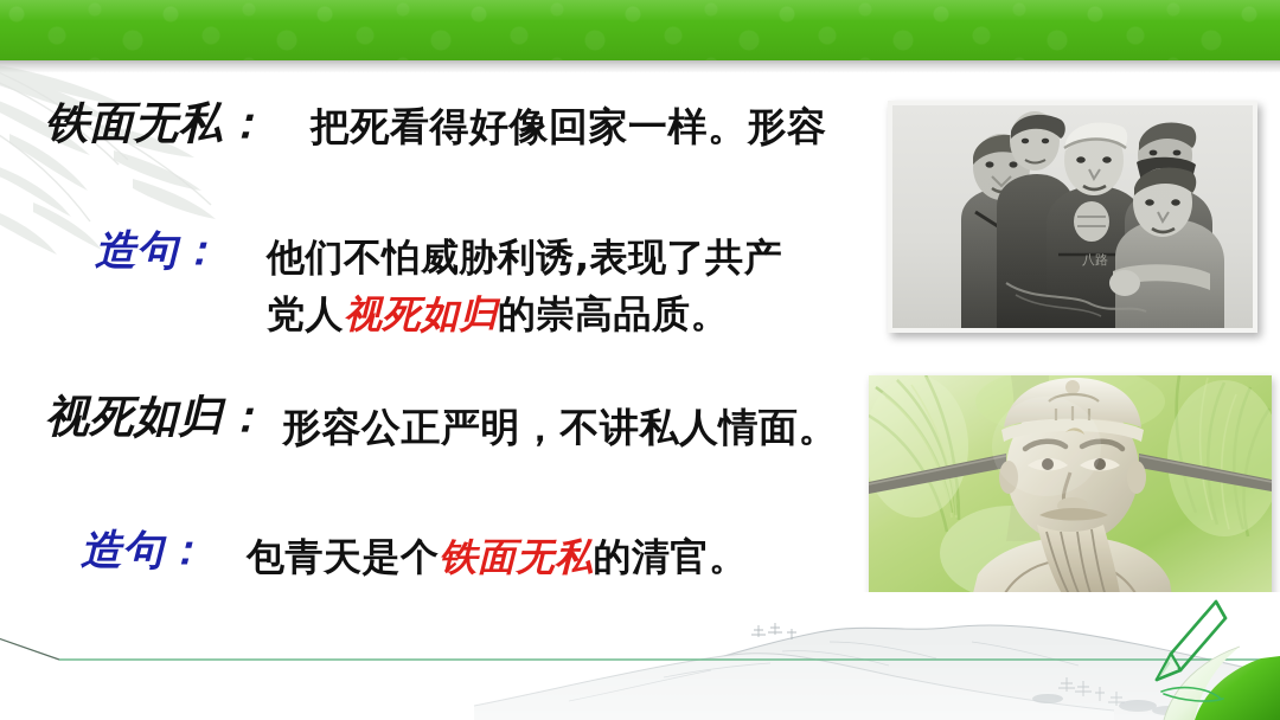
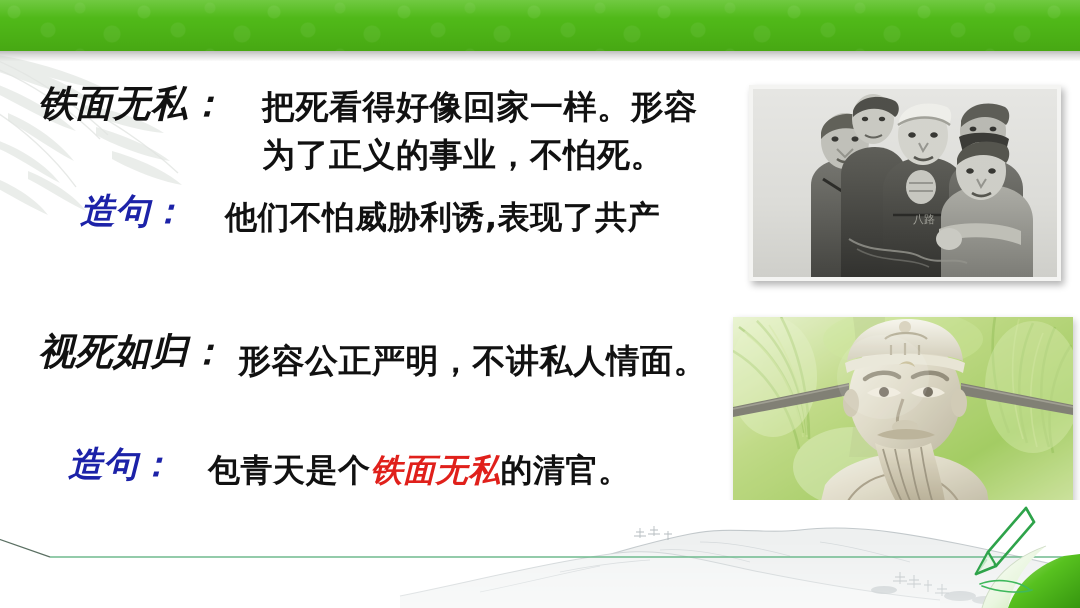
  铁面无私：
  把死看得好像回家一样。形容
+ 为了正义的事业，不怕死。
  造句：
  他们不怕威胁利诱,表现了共产
- 党人视死如归的崇高品质。
  视死如归：
  形容公正严明，不讲私人情面。
  造句：
  包青天是个铁面无私的清官。
  八路
